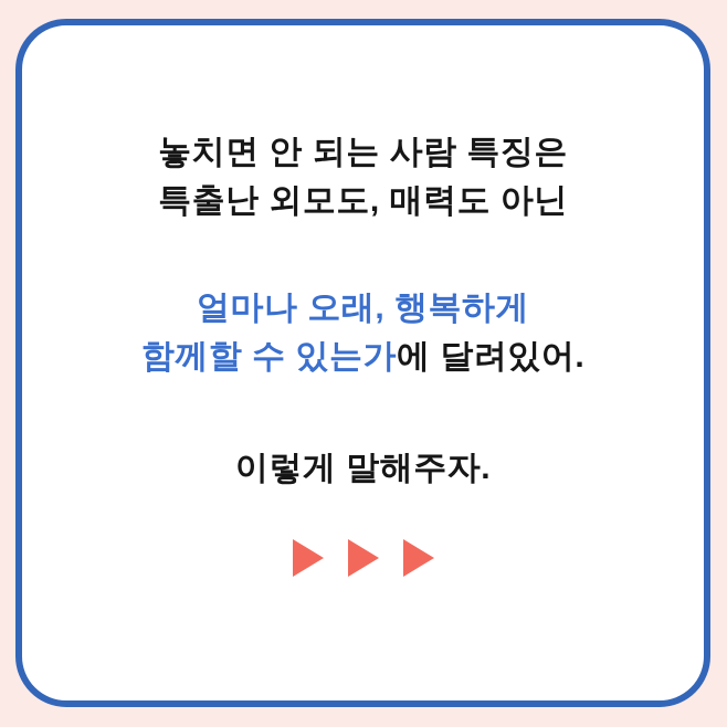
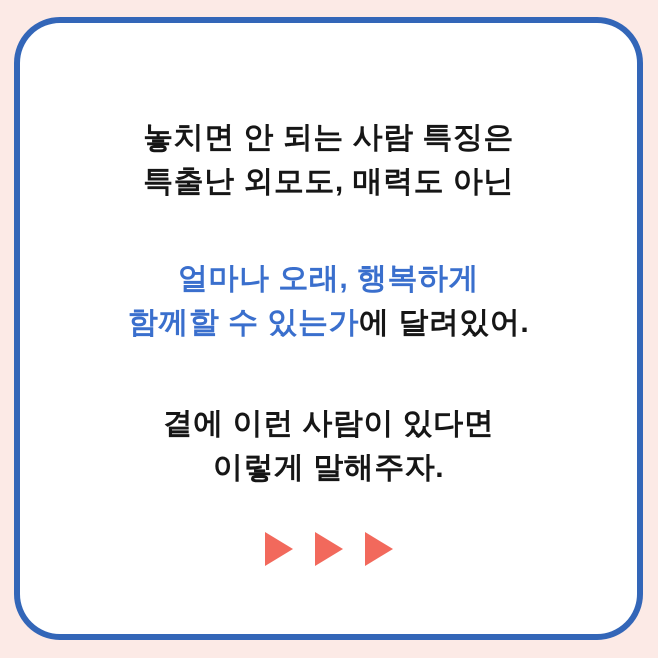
  놓치면 안 되는 사람 특징은
  특출난 외모도, 매력도 아닌
  얼마나 오래, 행복하게
  함께할 수 있는가에 달려있어.
+ 곁에 이런 사람이 있다면
  이렇게 말해주자.
